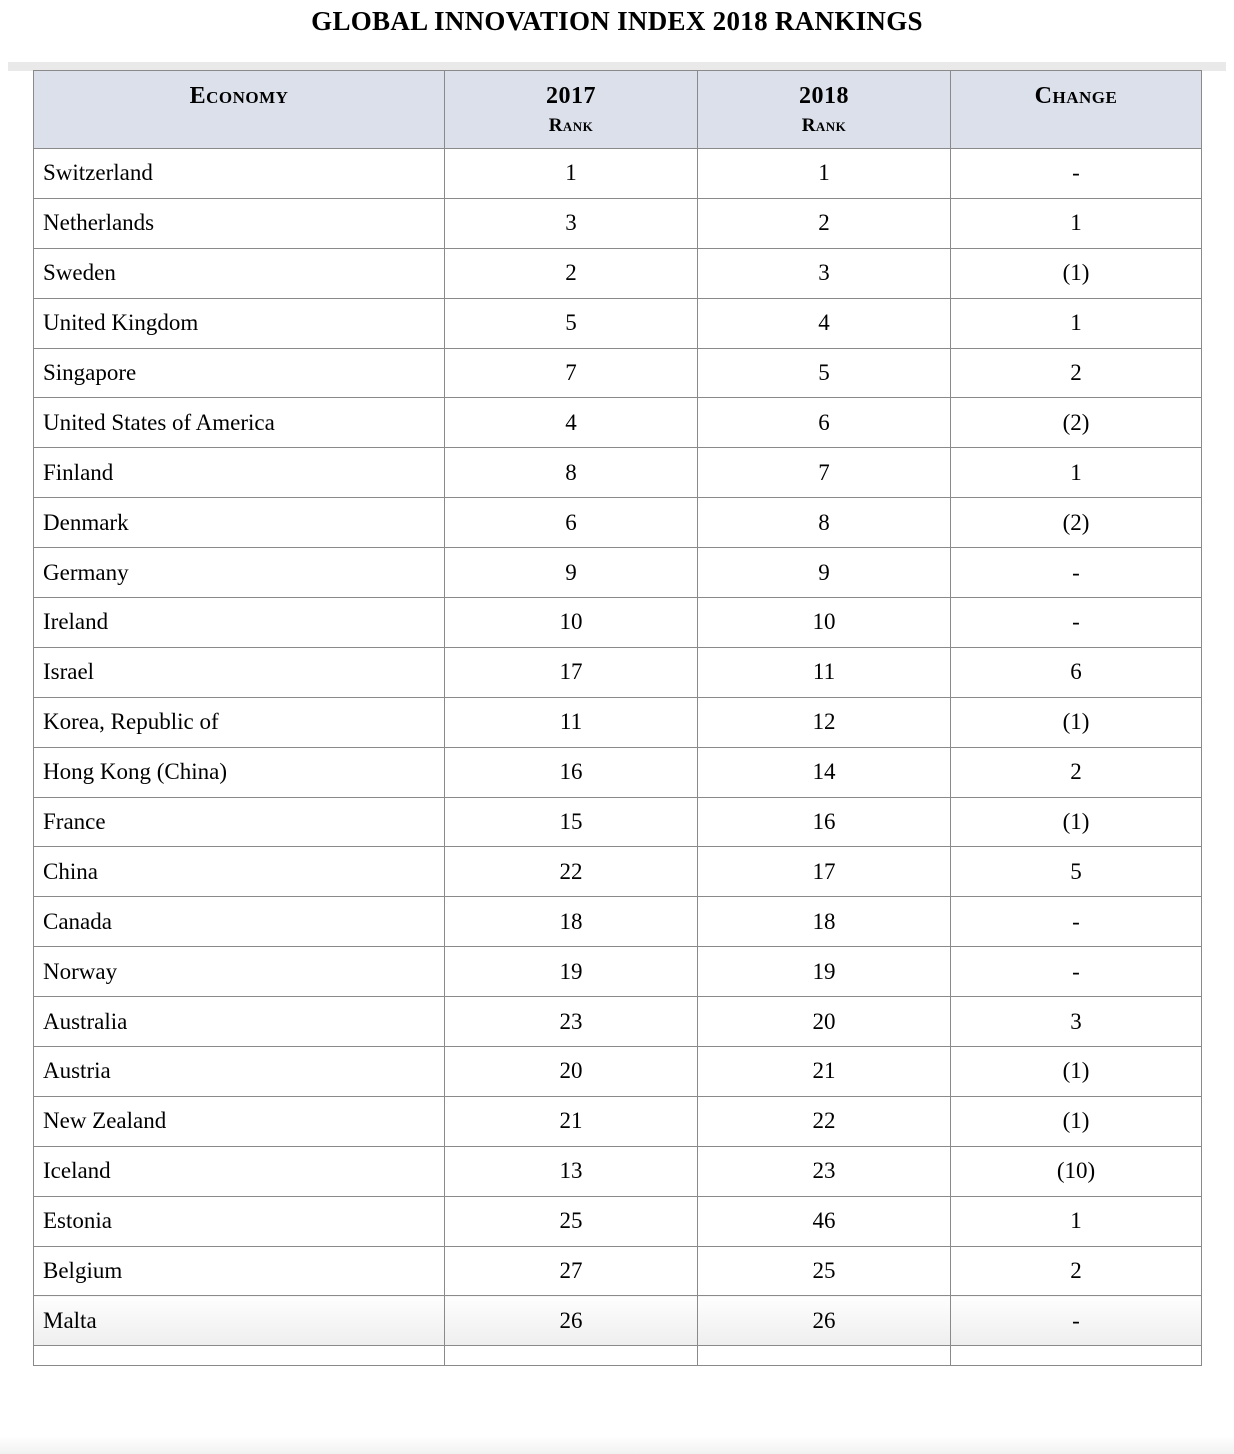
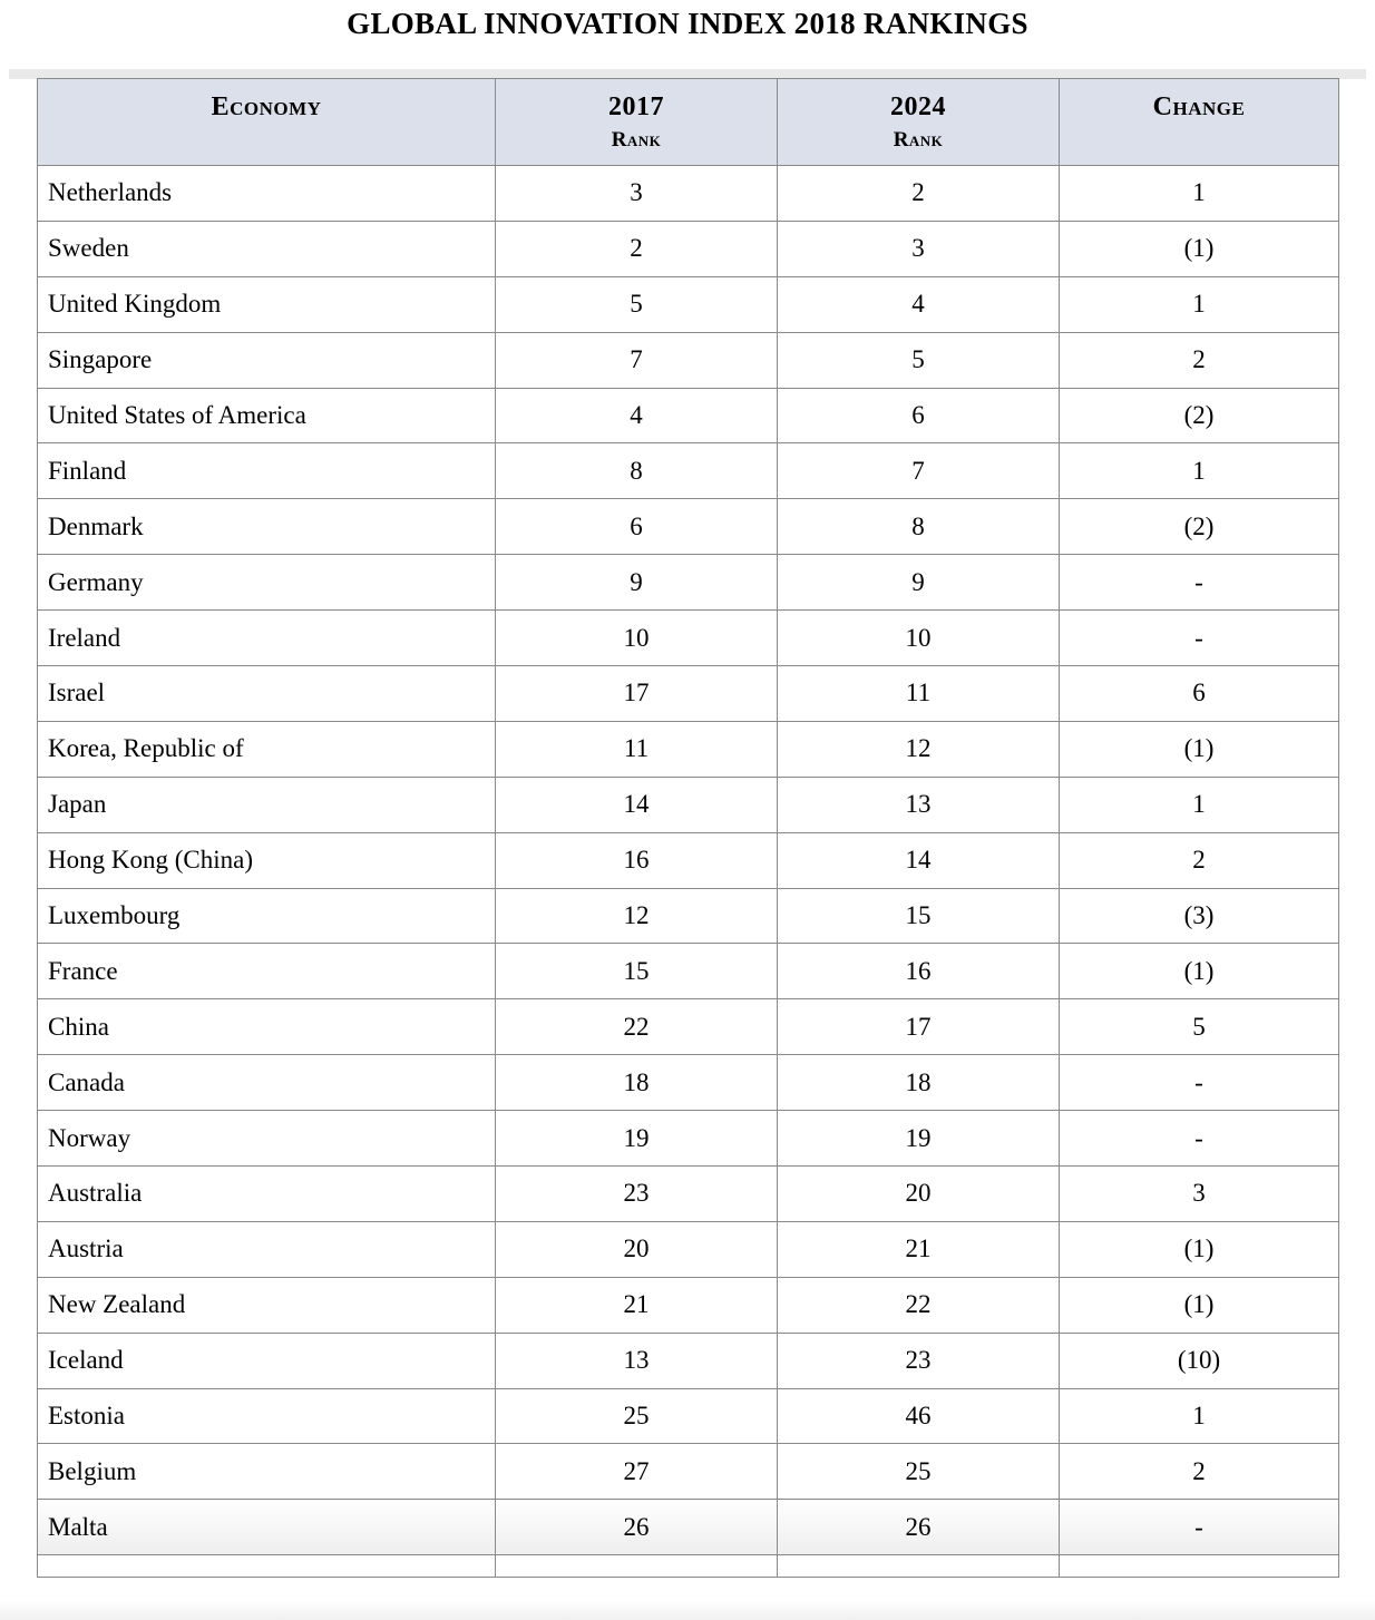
  GLOBAL INNOVATION INDEX 2018 RANKINGS
- Economy	2017 Rank	2018 Rank	Change
+ Economy	2017 Rank	2024 Rank	Change
- Switzerland	1	1	-
  Netherlands	3	2	1
  Sweden	2	3	(1)
  United Kingdom	5	4	1
  Singapore	7	5	2
  United States of America	4	6	(2)
  Finland	8	7	1
  Denmark	6	8	(2)
  Germany	9	9	-
  Ireland	10	10	-
  Israel	17	11	6
  Korea, Republic of	11	12	(1)
+ Japan	14	13	1
  Hong Kong (China)	16	14	2
+ Luxembourg	12	15	(3)
  France	15	16	(1)
  China	22	17	5
  Canada	18	18	-
  Norway	19	19	-
  Australia	23	20	3
  Austria	20	21	(1)
  New Zealand	21	22	(1)
  Iceland	13	23	(10)
  Estonia	25	46	1
  Belgium	27	25	2
  Malta	26	26	-
